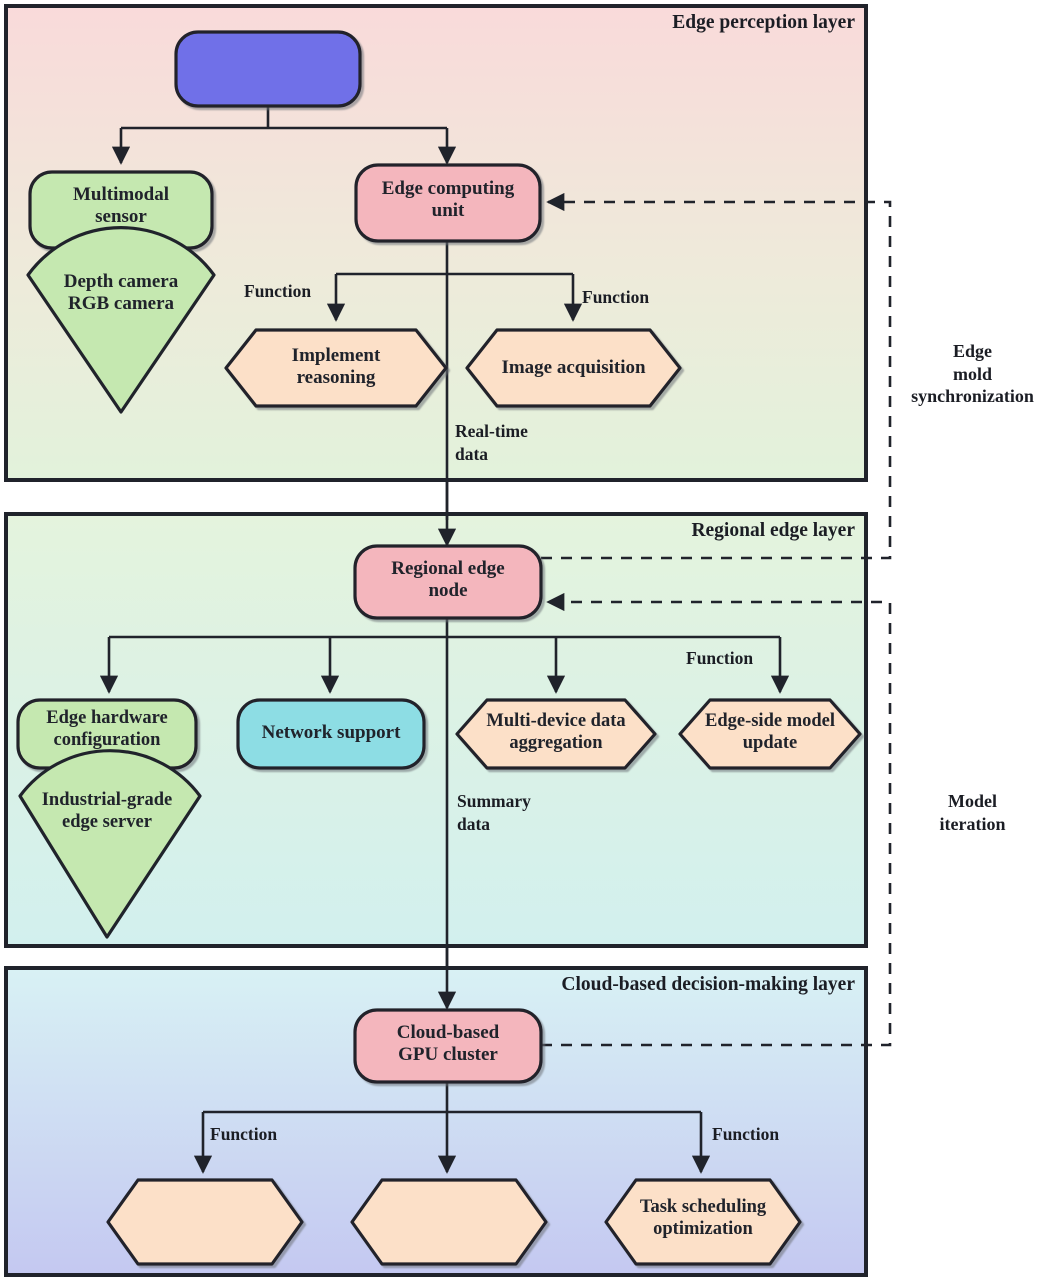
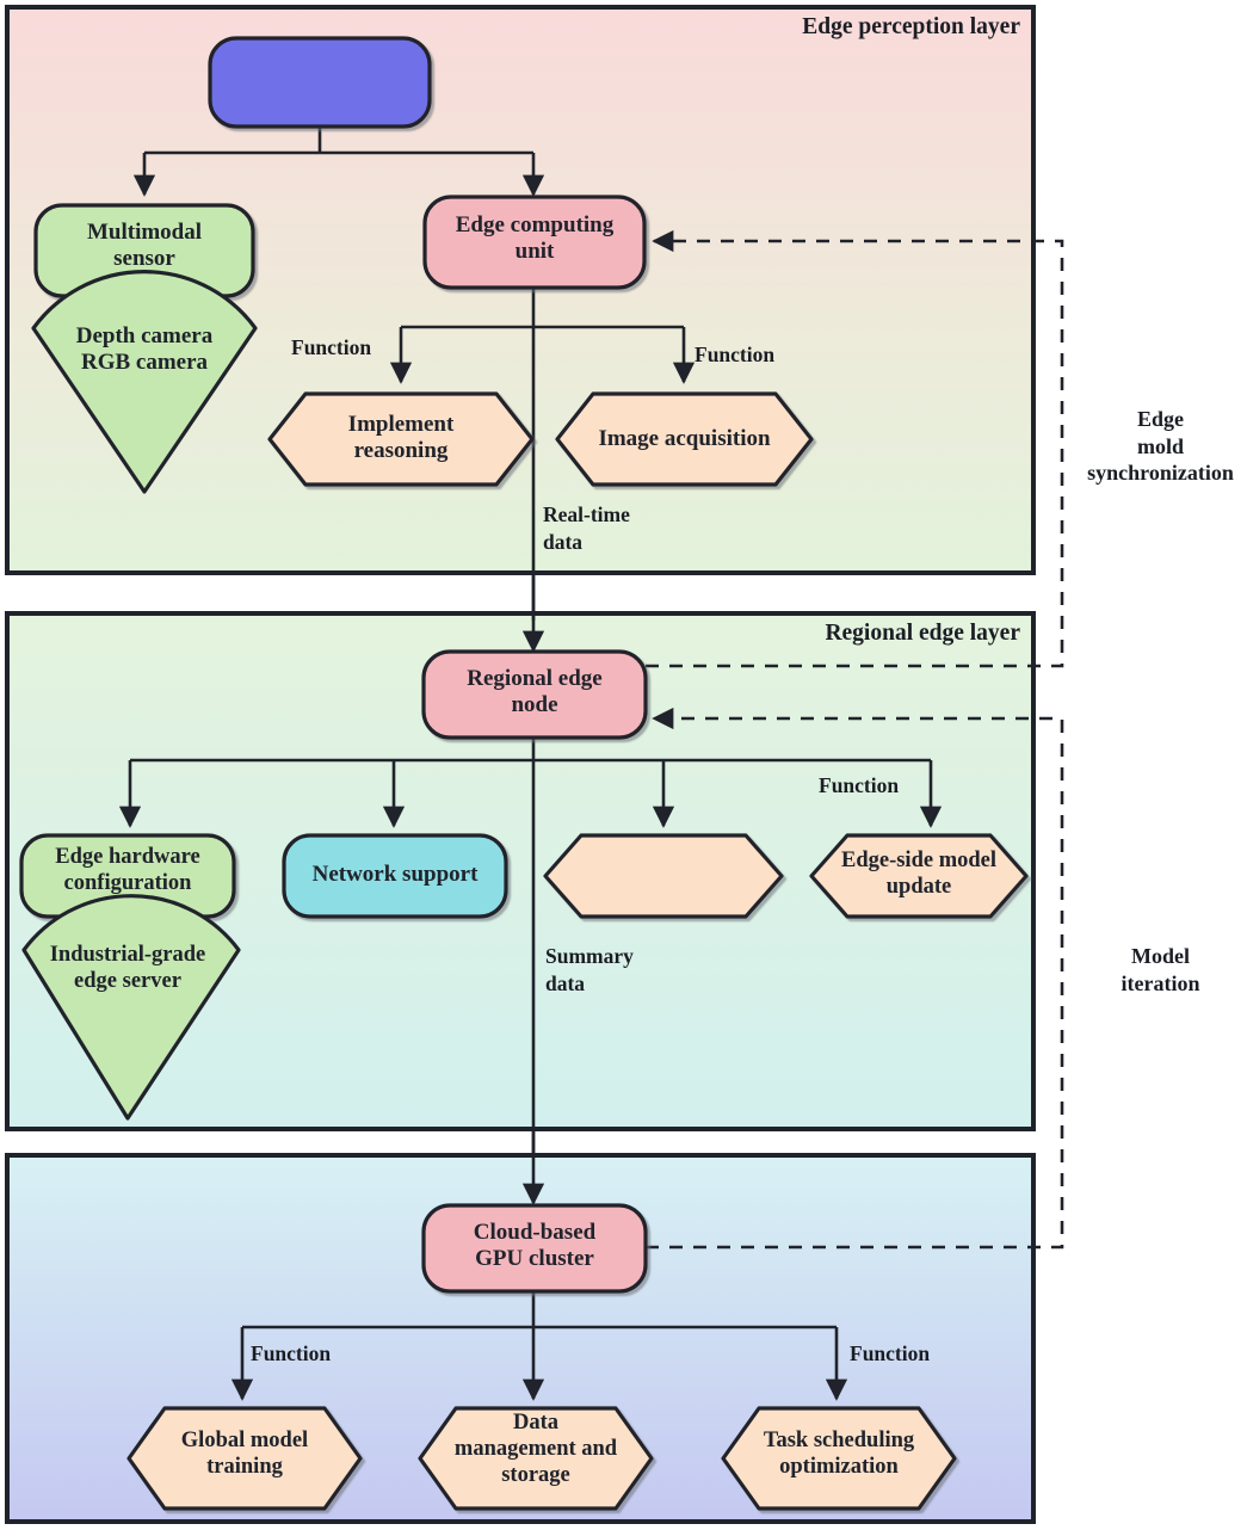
  Edge perception layer
  Regional edge layer
- Cloud-based decision-making layer
  Multimodal
  sensor
  Depth camera
  RGB camera
  Edge computing
  unit
  Implement
  reasoning
  Image acquisition
  Regional edge
  node
  Edge hardware
  configuration
  Industrial-grade
  edge server
  Network support
- Multi-device data
- aggregation
  Edge-side model
  update
  Cloud-based
  GPU cluster
+ Global model
+ training
+ Data
+ management and
+ storage
  Task scheduling
  optimization
  Function
  Function
  Real-time
  data
  Function
  Summary
  data
  Function
  Function
  Edge
  mold
  synchronization
  Model
  iteration
